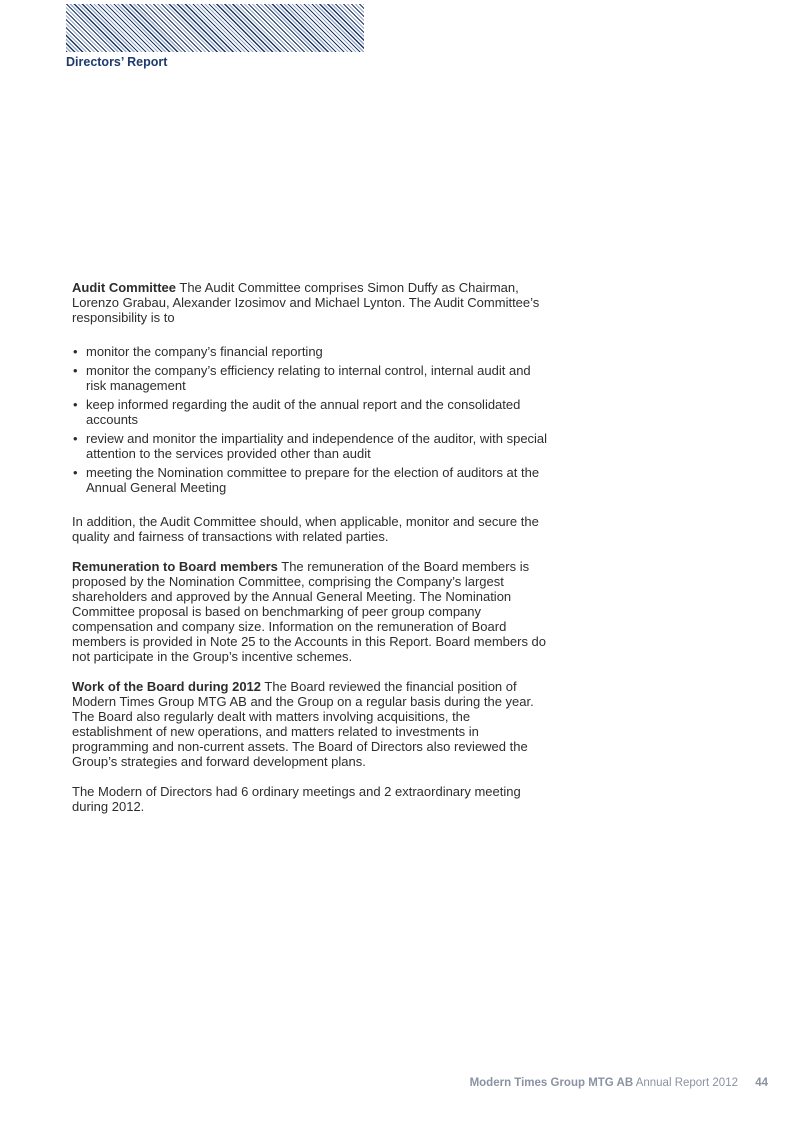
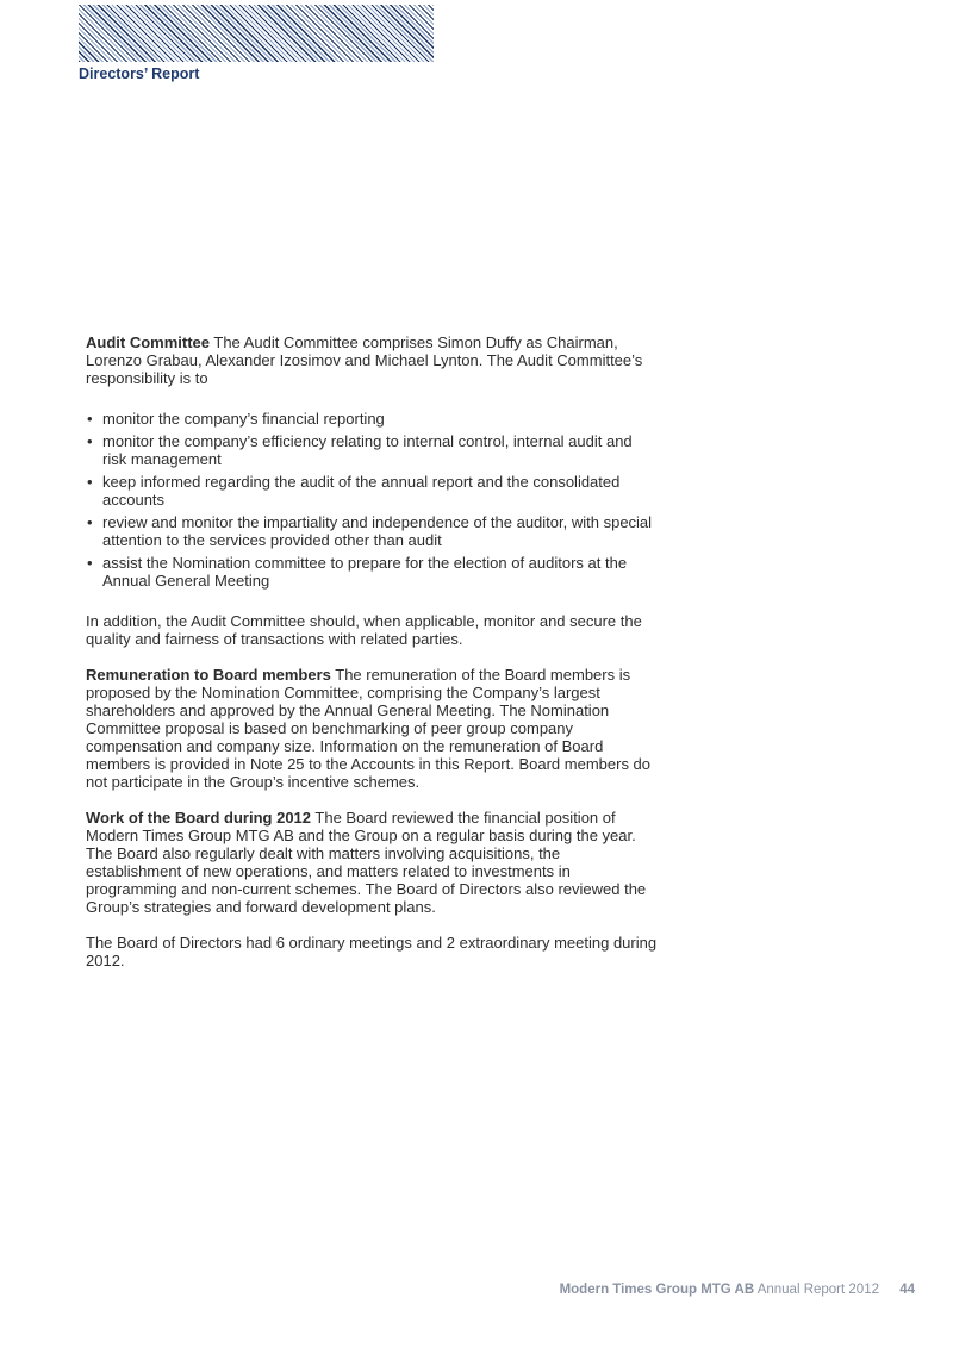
  Directors’ Report
  Audit Committee The Audit Committee comprises Simon Duffy as Chairman, Lorenzo Grabau, Alexander Izosimov and Michael Lynton. The Audit Committee’s responsibility is to
  •
  monitor the company’s financial reporting
  •
  monitor the company’s efficiency relating to internal control, internal audit and risk management
  •
  keep informed regarding the audit of the annual report and the consolidated accounts
  •
  review and monitor the impartiality and independence of the auditor, with special attention to the services provided other than audit
  •
- meeting the Nomination committee to prepare for the election of auditors at the Annual General Meeting
+ assist the Nomination committee to prepare for the election of auditors at the Annual General Meeting
  In addition, the Audit Committee should, when applicable, monitor and secure the quality and fairness of transactions with related parties.
  Remuneration to Board members The remuneration of the Board members is proposed by the Nomination Committee, comprising the Company’s largest shareholders and approved by the Annual General Meeting. The Nomination Committee proposal is based on benchmarking of peer group company compensation and company size. Information on the remuneration of Board members is provided in Note 25 to the Accounts in this Report. Board members do not participate in the Group’s incentive schemes.
- Work of the Board during 2012 The Board reviewed the financial position of Modern Times Group MTG AB and the Group on a regular basis during the year. The Board also regularly dealt with matters involving acquisitions, the establishment of new operations, and matters related to investments in programming and non-current assets. The Board of Directors also reviewed the Group’s strategies and forward development plans.
+ Work of the Board during 2012 The Board reviewed the financial position of Modern Times Group MTG AB and the Group on a regular basis during the year. The Board also regularly dealt with matters involving acquisitions, the establishment of new operations, and matters related to investments in programming and non-current schemes. The Board of Directors also reviewed the Group’s strategies and forward development plans.
- The Modern of Directors had 6 ordinary meetings and 2 extraordinary meeting during 2012.
+ The Board of Directors had 6 ordinary meetings and 2 extraordinary meeting during 2012.
  Modern Times Group MTG AB Annual Report 2012 44
